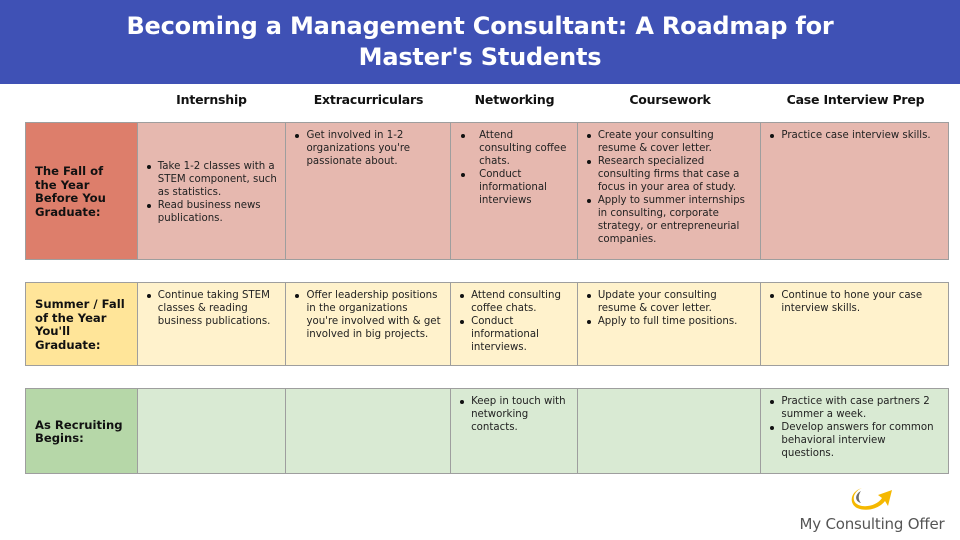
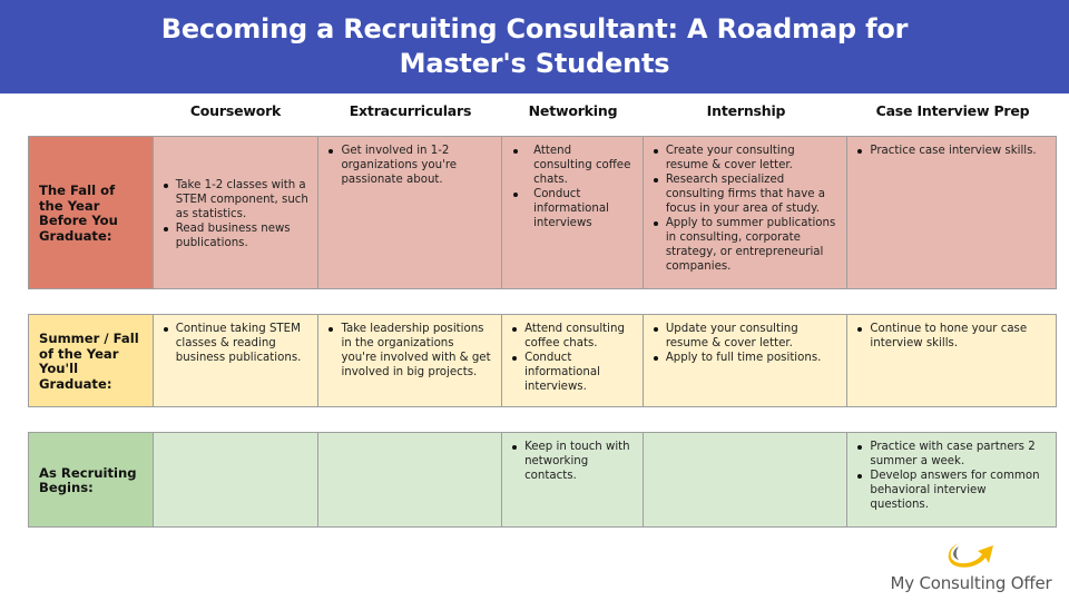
- Becoming a Management Consultant: A Roadmap for Master's Students
+ Becoming a Recruiting Consultant: A Roadmap for Master's Students
- Internship
+ Coursework
  Extracurriculars
  Networking
- Coursework
+ Internship
  Case Interview Prep
  The Fall of the Year Before You Graduate:
  Take 1-2 classes with a STEM component, such as statistics.
  Read business news publications.
  Get involved in 1-2 organizations you're passionate about.
  Attend consulting coffee chats.
  Conduct informational interviews
  Create your consulting resume & cover letter.
- Research specialized consulting firms that case a focus in your area of study.
+ Research specialized consulting firms that have a focus in your area of study.
- Apply to summer internships in consulting, corporate strategy, or entrepreneurial companies.
+ Apply to summer publications in consulting, corporate strategy, or entrepreneurial companies.
  Practice case interview skills.
  Summer / Fall of the Year You'll Graduate:
  Continue taking STEM classes & reading business publications.
- Offer leadership positions in the organizations you're involved with & get involved in big projects.
+ Take leadership positions in the organizations you're involved with & get involved in big projects.
  Attend consulting coffee chats.
  Conduct informational interviews.
  Update your consulting resume & cover letter.
  Apply to full time positions.
  Continue to hone your case interview skills.
  As Recruiting Begins:
  Keep in touch with networking contacts.
  Practice with case partners 2 summer a week.
  Develop answers for common behavioral interview questions.
  My Consulting Offer
